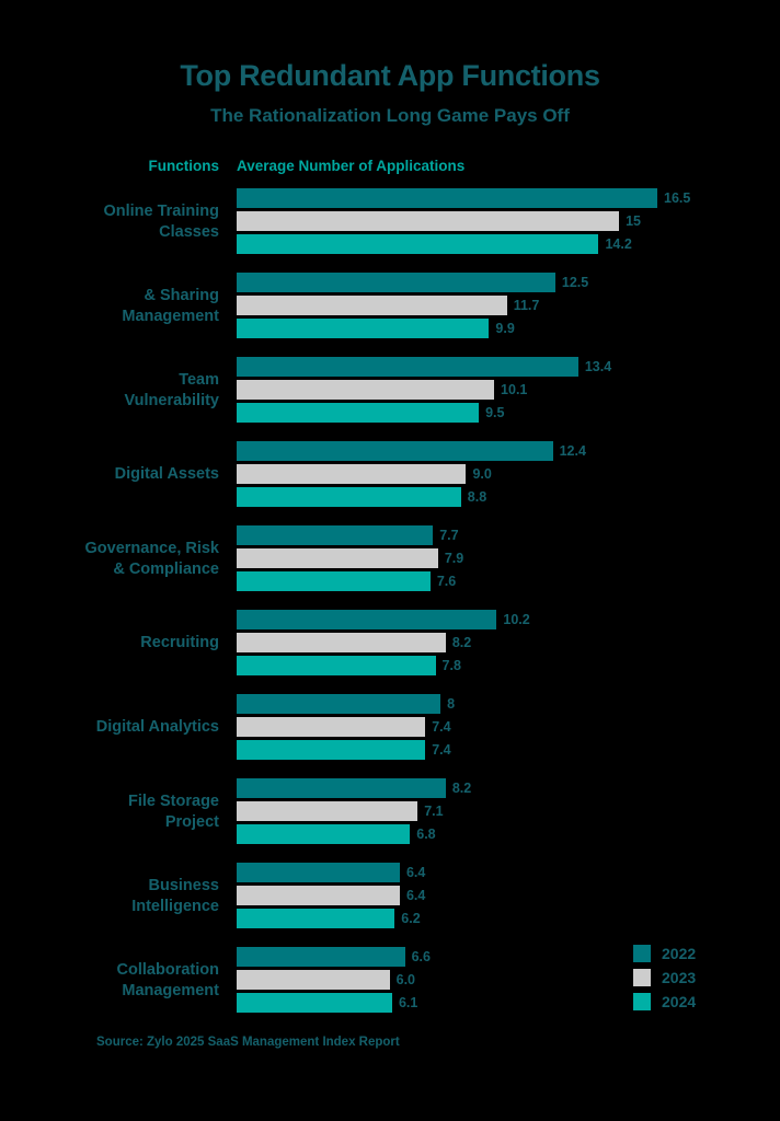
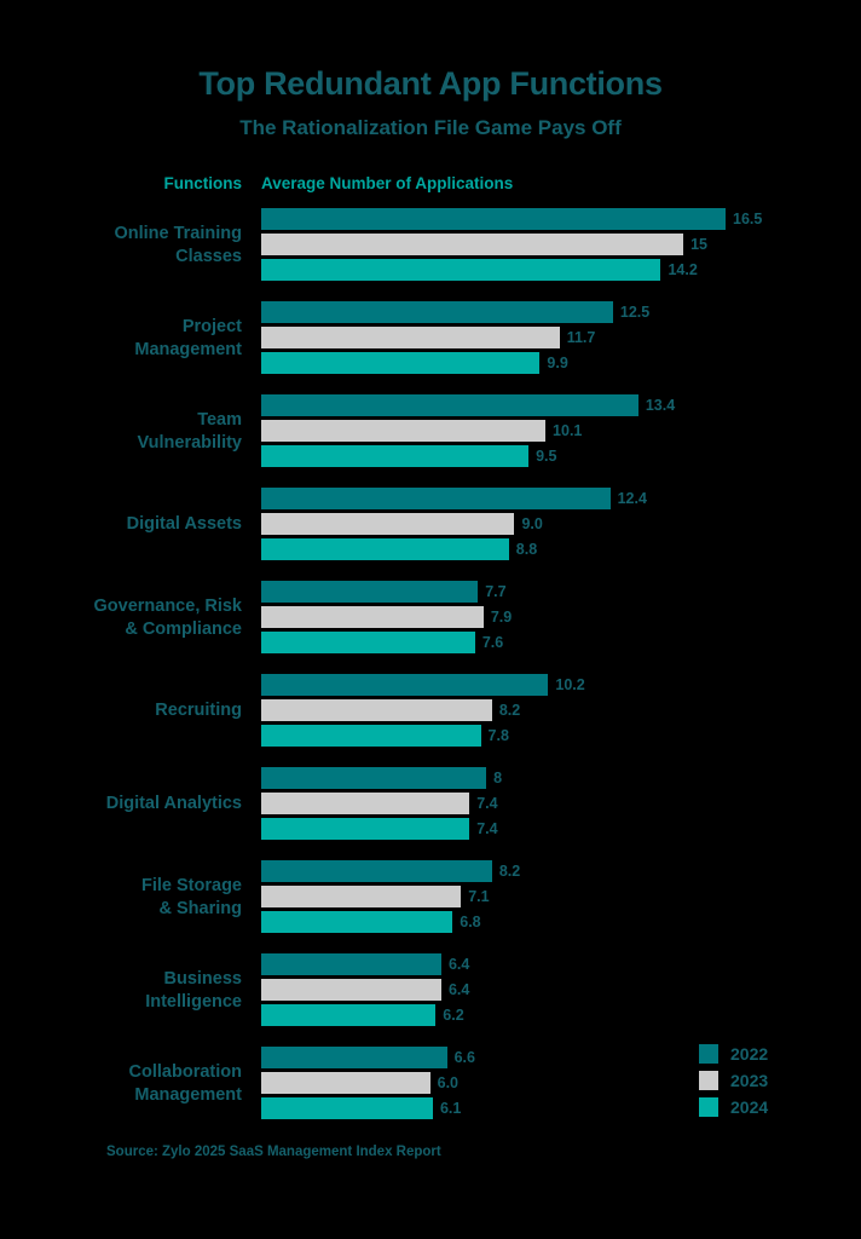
  Top Redundant App Functions
- The Rationalization Long Game Pays Off
+ The Rationalization File Game Pays Off
  Functions
  Average Number of Applications
  Online Training
  Classes
  16.5
  15
  14.2
- & Sharing
+ Project
  Management
  12.5
  11.7
  9.9
  Team
  Vulnerability
  13.4
  10.1
  9.5
  Digital Assets
  12.4
  9.0
  8.8
  Governance, Risk
  & Compliance
  7.7
  7.9
  7.6
  Recruiting
  10.2
  8.2
  7.8
  Digital Analytics
  8
  7.4
  7.4
  File Storage
- Project
+ & Sharing
  8.2
  7.1
  6.8
  Business
  Intelligence
  6.4
  6.4
  6.2
  Collaboration
  Management
  6.6
  6.0
  6.1
  2022
  2023
  2024
  Source: Zylo 2025 SaaS Management Index Report
